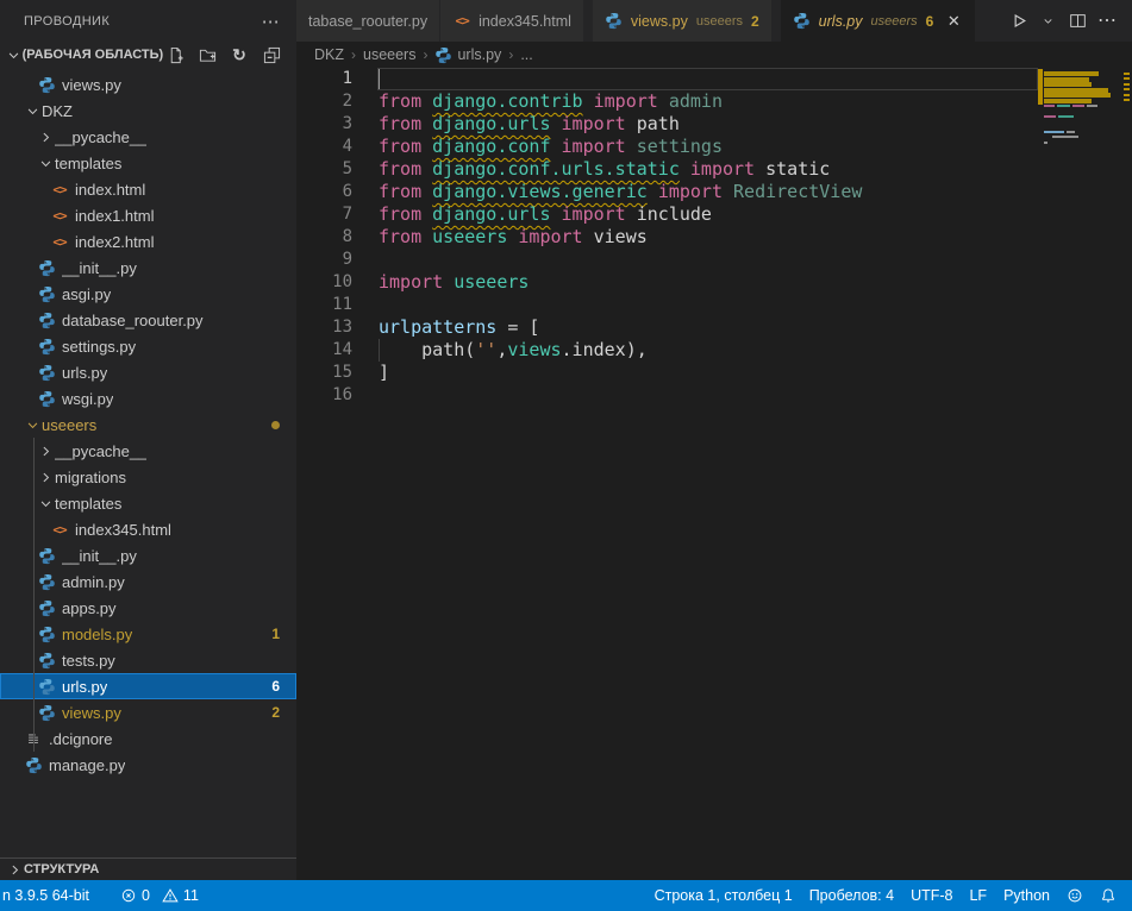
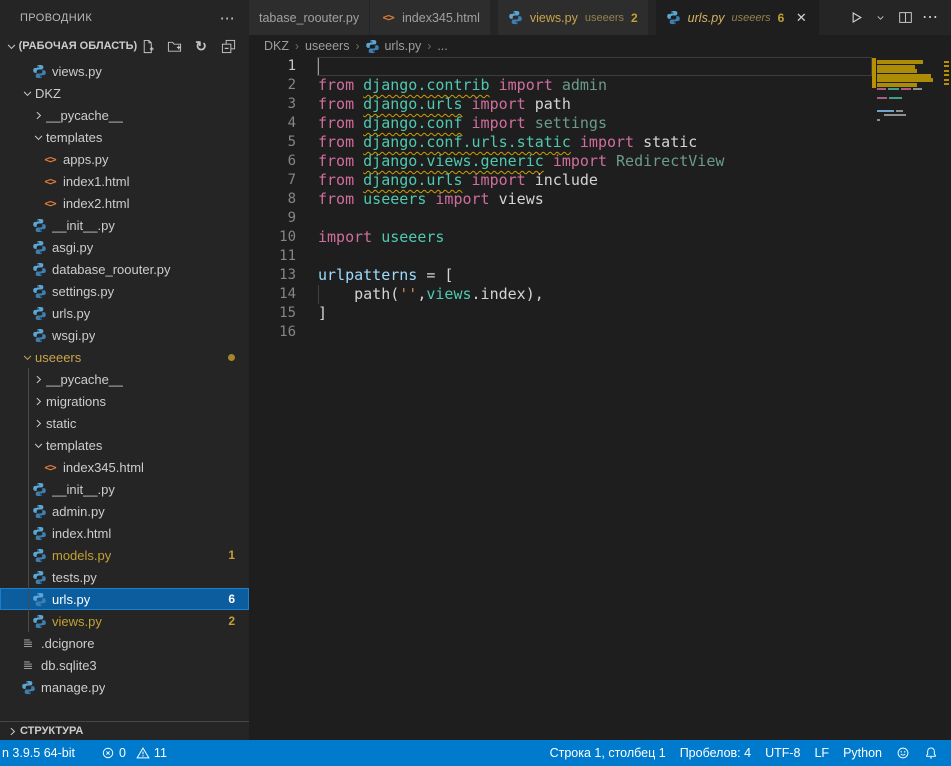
  ПРОВОДНИК
  ⋯
  (РАБОЧАЯ ОБЛАСТЬ)
  ↻
  views.py
  DKZ
  __pycache__
  templates
  <>
- index.html
+ apps.py
  <>
  index1.html
  <>
  index2.html
  __init__.py
  asgi.py
  database_roouter.py
  settings.py
  urls.py
  wsgi.py
  useeers
  __pycache__
  migrations
+ static
  templates
  <>
  index345.html
  __init__.py
  admin.py
- apps.py
+ index.html
  models.py
  1
  tests.py
  urls.py
  6
  views.py
  2
  .dcignore
+ db.sqlite3
  manage.py
  СТРУКТУРА
  tabase_roouter.py
  <>
  index345.html
  views.py
  useeers
  2
  urls.py
  useeers
  6
  ✕
  ⋯
  DKZ
  ›
  useeers
  ›
  urls.py
  ›
  ...
  1
  2
  from django.contrib import admin
  3
  from django.urls import path
  4
  from django.conf import settings
  5
  from django.conf.urls.static import static
  6
  from django.views.generic import RedirectView
  7
  from django.urls import include
  8
  from useeers import views
  9
  10
  import useeers
  11
  13
  urlpatterns = [
  14
  path('',views.index),
  15
  ]
  16
  n 3.9.5 64-bit
  0
  11
  Строка 1, столбец 1
  Пробелов: 4
  UTF-8
  LF
  Python
